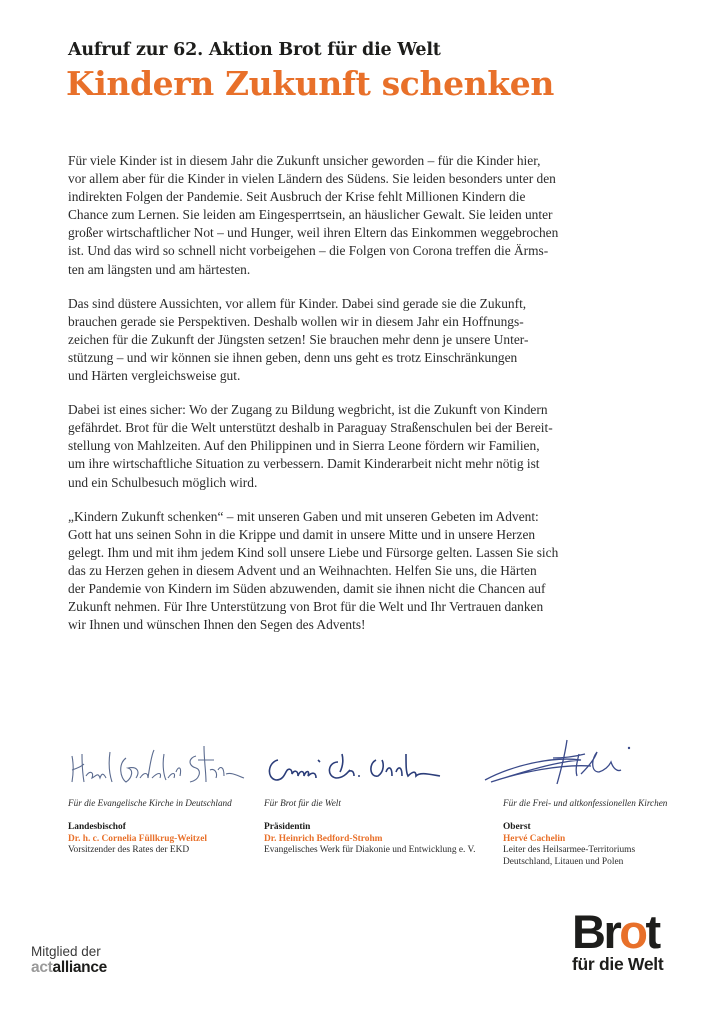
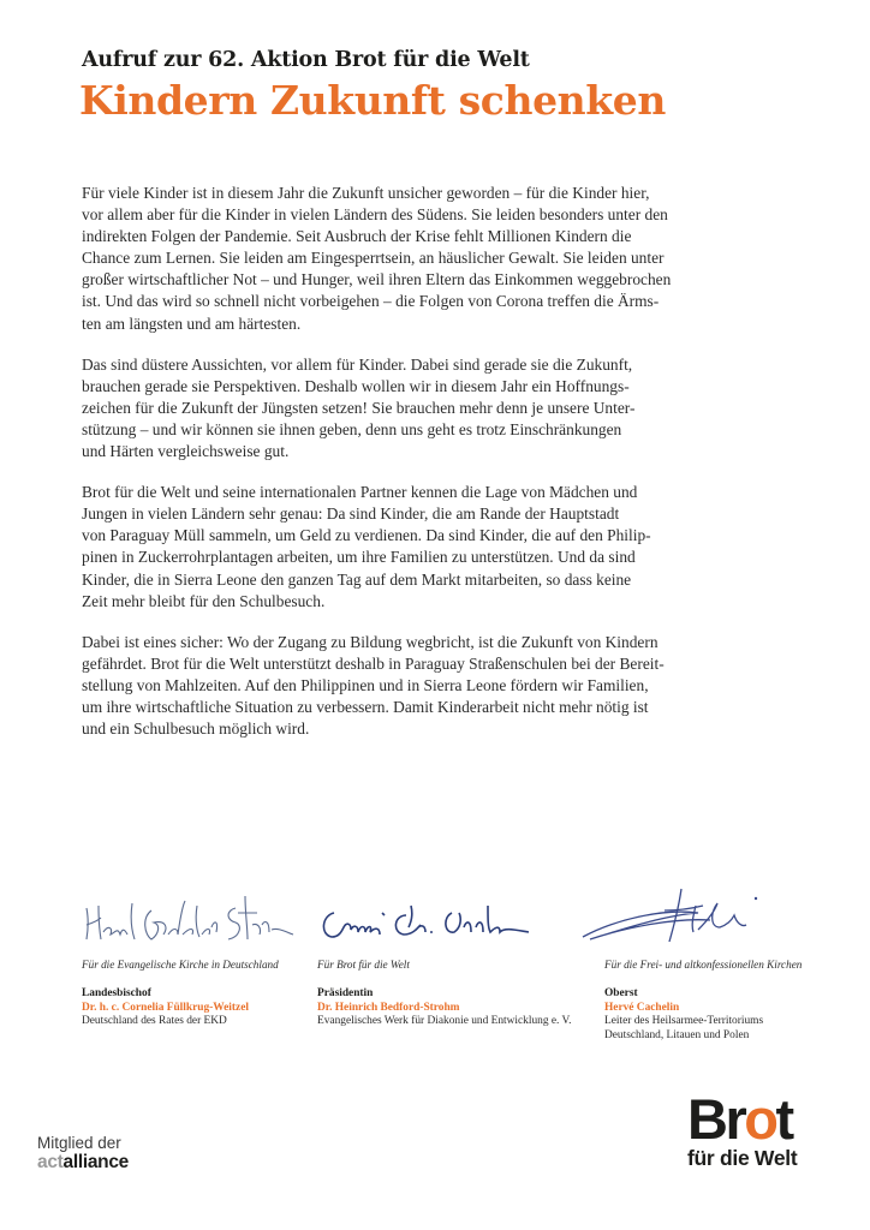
  Aufruf zur 62. Aktion Brot für die Welt
  Kindern Zukunft schenken
  Für viele Kinder ist in diesem Jahr die Zukunft unsicher geworden – für die Kinder hier,
  vor allem aber für die Kinder in vielen Ländern des Südens. Sie leiden besonders unter den
  indirekten Folgen der Pandemie. Seit Ausbruch der Krise fehlt Millionen Kindern die
  Chance zum Lernen. Sie leiden am Eingesperrtsein, an häuslicher Gewalt. Sie leiden unter
  großer wirtschaftlicher Not – und Hunger, weil ihren Eltern das Einkommen weggebrochen
  ist. Und das wird so schnell nicht vorbeigehen – die Folgen von Corona treffen die Ärms-
  ten am längsten und am härtesten.
  Das sind düstere Aussichten, vor allem für Kinder. Dabei sind gerade sie die Zukunft,
  brauchen gerade sie Perspektiven. Deshalb wollen wir in diesem Jahr ein Hoffnungs-
  zeichen für die Zukunft der Jüngsten setzen! Sie brauchen mehr denn je unsere Unter-
  stützung – und wir können sie ihnen geben, denn uns geht es trotz Einschränkungen
  und Härten vergleichsweise gut.
+ Brot für die Welt und seine internationalen Partner kennen die Lage von Mädchen und
+ Jungen in vielen Ländern sehr genau: Da sind Kinder, die am Rande der Hauptstadt
+ von Paraguay Müll sammeln, um Geld zu verdienen. Da sind Kinder, die auf den Philip-
+ pinen in Zuckerrohrplantagen arbeiten, um ihre Familien zu unterstützen. Und da sind
+ Kinder, die in Sierra Leone den ganzen Tag auf dem Markt mitarbeiten, so dass keine
+ Zeit mehr bleibt für den Schulbesuch.
  Dabei ist eines sicher: Wo der Zugang zu Bildung wegbricht, ist die Zukunft von Kindern
  gefährdet. Brot für die Welt unterstützt deshalb in Paraguay Straßenschulen bei der Bereit-
  stellung von Mahlzeiten. Auf den Philippinen und in Sierra Leone fördern wir Familien,
  um ihre wirtschaftliche Situation zu verbessern. Damit Kinderarbeit nicht mehr nötig ist
  und ein Schulbesuch möglich wird.
- „Kindern Zukunft schenken“ – mit unseren Gaben und mit unseren Gebeten im Advent:
- Gott hat uns seinen Sohn in die Krippe und damit in unsere Mitte und in unsere Herzen
- gelegt. Ihm und mit ihm jedem Kind soll unsere Liebe und Fürsorge gelten. Lassen Sie sich
- das zu Herzen gehen in diesem Advent und an Weihnachten. Helfen Sie uns, die Härten
- der Pandemie von Kindern im Süden abzuwenden, damit sie ihnen nicht die Chancen auf
- Zukunft nehmen. Für Ihre Unterstützung von Brot für die Welt und Ihr Vertrauen danken
- wir Ihnen und wünschen Ihnen den Segen des Advents!
  Für die Evangelische Kirche in Deutschland
  Landesbischof
  Dr. h. c. Cornelia Füllkrug-Weitzel
- Vorsitzender des Rates der EKD
+ Deutschland des Rates der EKD
  Für Brot für die Welt
  Präsidentin
  Dr. Heinrich Bedford-Strohm
  Evangelisches Werk für Diakonie und Entwicklung e. V.
  Für die Frei- und altkonfessionellen Kirchen
  Oberst
  Hervé Cachelin
  Leiter des Heilsarmee-Territoriums
  Deutschland, Litauen und Polen
  Mitglied der
  actalliance
  Brot
  für die Welt
